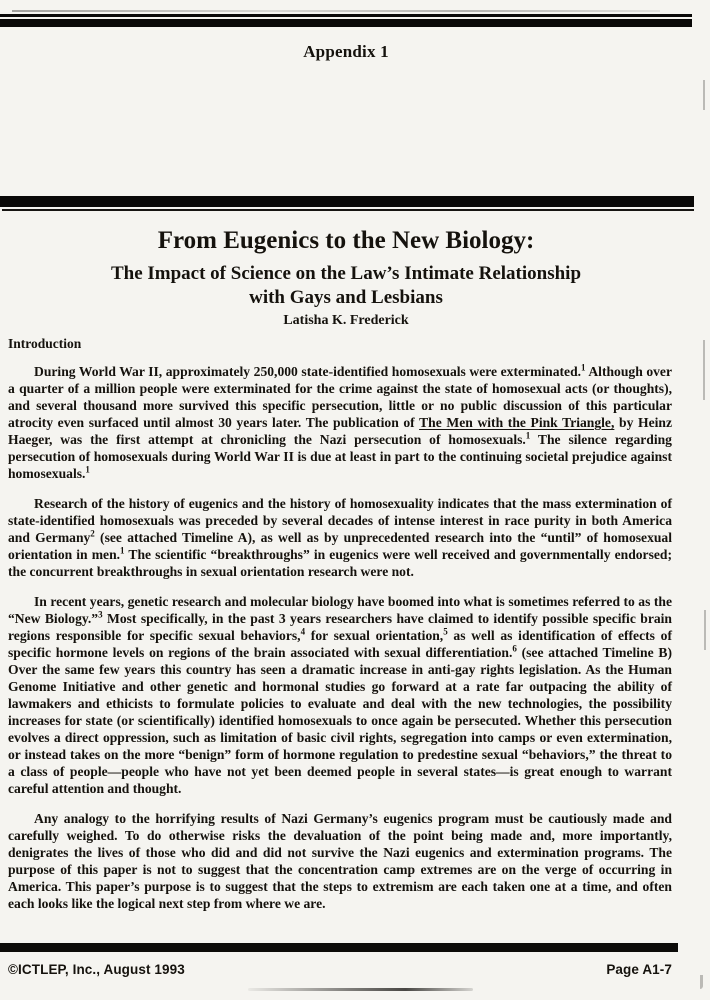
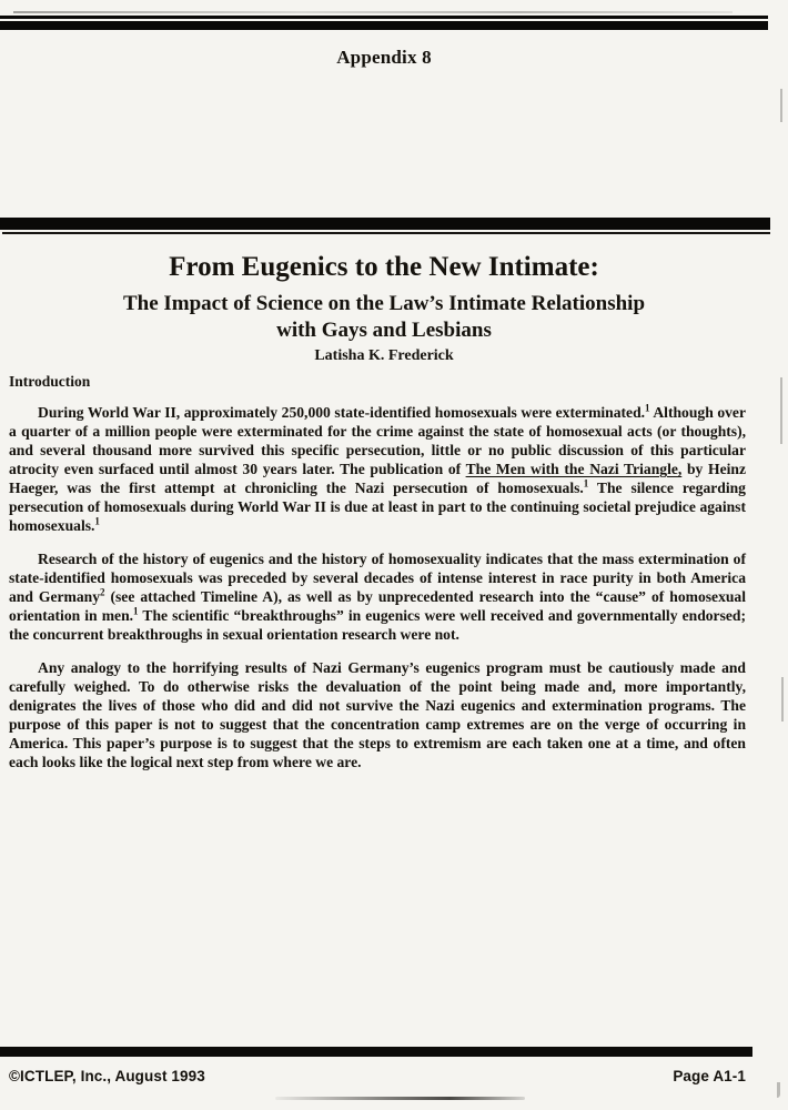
- Appendix 1
+ Appendix 8
- From Eugenics to the New Biology:
+ From Eugenics to the New Intimate:
  The Impact of Science on the Law’s Intimate Relationship
  with Gays and Lesbians
  Latisha K. Frederick
  Introduction
- During World War II, approximately 250,000 state-identified homosexuals were exterminated.1 Although over a quarter of a million people were exterminated for the crime against the state of homosexual acts (or thoughts), and several thousand more survived this specific persecution, little or no public discussion of this particular atrocity even surfaced until almost 30 years later. The publication of The Men with the Pink Triangle, by Heinz Haeger, was the first attempt at chronicling the Nazi persecution of homosexuals.1 The silence regarding persecution of homosexuals during World War II is due at least in part to the continuing societal prejudice against homosexuals.1
+ During World War II, approximately 250,000 state-identified homosexuals were exterminated.1 Although over a quarter of a million people were exterminated for the crime against the state of homosexual acts (or thoughts), and several thousand more survived this specific persecution, little or no public discussion of this particular atrocity even surfaced until almost 30 years later. The publication of The Men with the Nazi Triangle, by Heinz Haeger, was the first attempt at chronicling the Nazi persecution of homosexuals.1 The silence regarding persecution of homosexuals during World War II is due at least in part to the continuing societal prejudice against homosexuals.1
- Research of the history of eugenics and the history of homosexuality indicates that the mass extermination of state-identified homosexuals was preceded by several decades of intense interest in race purity in both America and Germany2 (see attached Timeline A), as well as by unprecedented research into the “until” of homosexual orientation in men.1 The scientific “breakthroughs” in eugenics were well received and governmentally endorsed; the concurrent breakthroughs in sexual orientation research were not.
+ Research of the history of eugenics and the history of homosexuality indicates that the mass extermination of state-identified homosexuals was preceded by several decades of intense interest in race purity in both America and Germany2 (see attached Timeline A), as well as by unprecedented research into the “cause” of homosexual orientation in men.1 The scientific “breakthroughs” in eugenics were well received and governmentally endorsed; the concurrent breakthroughs in sexual orientation research were not.
- In recent years, genetic research and molecular biology have boomed into what is sometimes referred to as the “New Biology.”3 Most specifically, in the past 3 years researchers have claimed to identify possible specific brain regions responsible for specific sexual behaviors,4 for sexual orientation,5 as well as identification of effects of specific hormone levels on regions of the brain associated with sexual differentiation.6 (see attached Timeline B) Over the same few years this country has seen a dramatic increase in anti-gay rights legislation. As the Human Genome Initiative and other genetic and hormonal studies go forward at a rate far outpacing the ability of lawmakers and ethicists to formulate policies to evaluate and deal with the new technologies, the possibility increases for state (or scientifically) identified homosexuals to once again be persecuted. Whether this persecution evolves a direct oppression, such as limitation of basic civil rights, segregation into camps or even extermination, or instead takes on the more “benign” form of hormone regulation to predestine sexual “behaviors,” the threat to a class of people—people who have not yet been deemed people in several states—is great enough to warrant careful attention and thought.
  Any analogy to the horrifying results of Nazi Germany’s eugenics program must be cautiously made and carefully weighed. To do otherwise risks the devaluation of the point being made and, more importantly, denigrates the lives of those who did and did not survive the Nazi eugenics and extermination programs. The purpose of this paper is not to suggest that the concentration camp extremes are on the verge of occurring in America. This paper’s purpose is to suggest that the steps to extremism are each taken one at a time, and often each looks like the logical next step from where we are.
  ©ICTLEP, Inc., August 1993
- Page A1-7
+ Page A1-1
